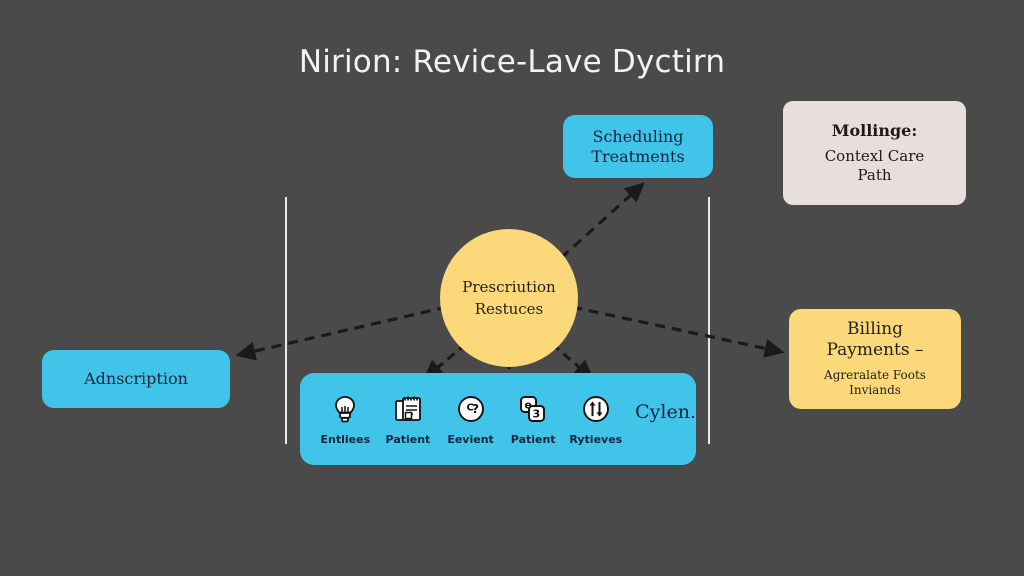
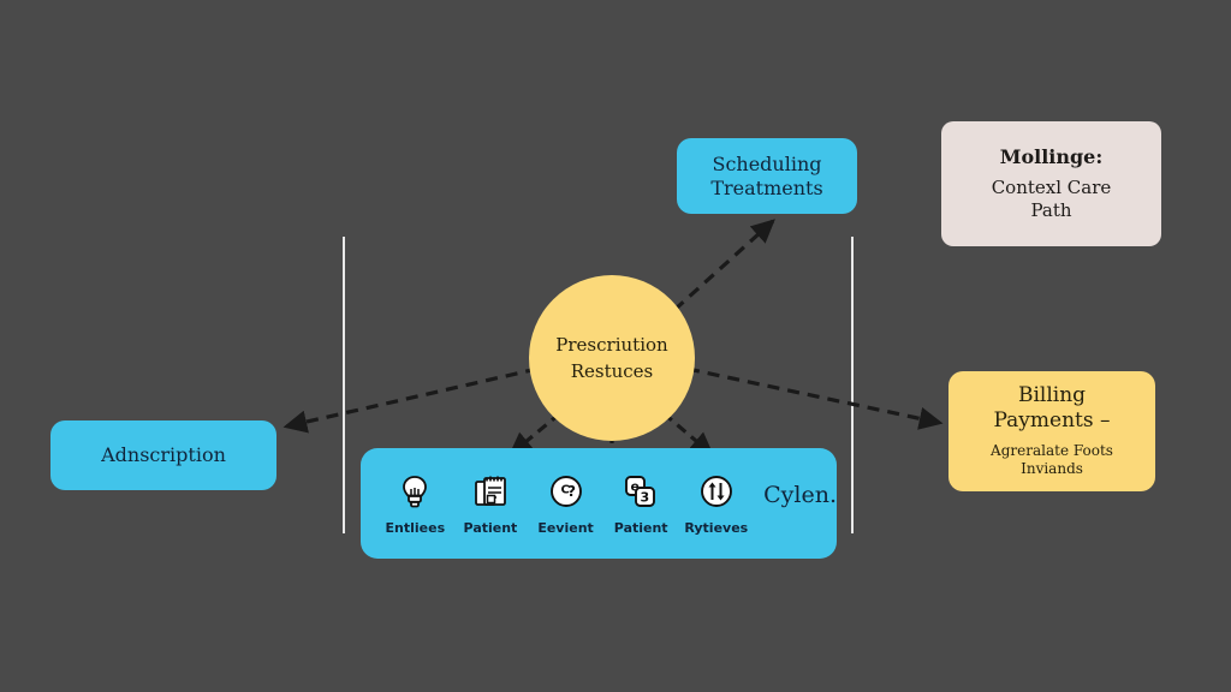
- Nirion: Revice-Lave Dyctirn
  Scheduling
  Treatments
  Mollinge:
  Contexl Care
  Path
  Billing
  Payments –
  Agreralate Foots
  Inviands
  Adnscription
  Prescriution
  Restuces
  Entliees
  Patient
  C
  ?
  Eevient
  e
  3
  Patient
  Rytieves
  Cylen.
